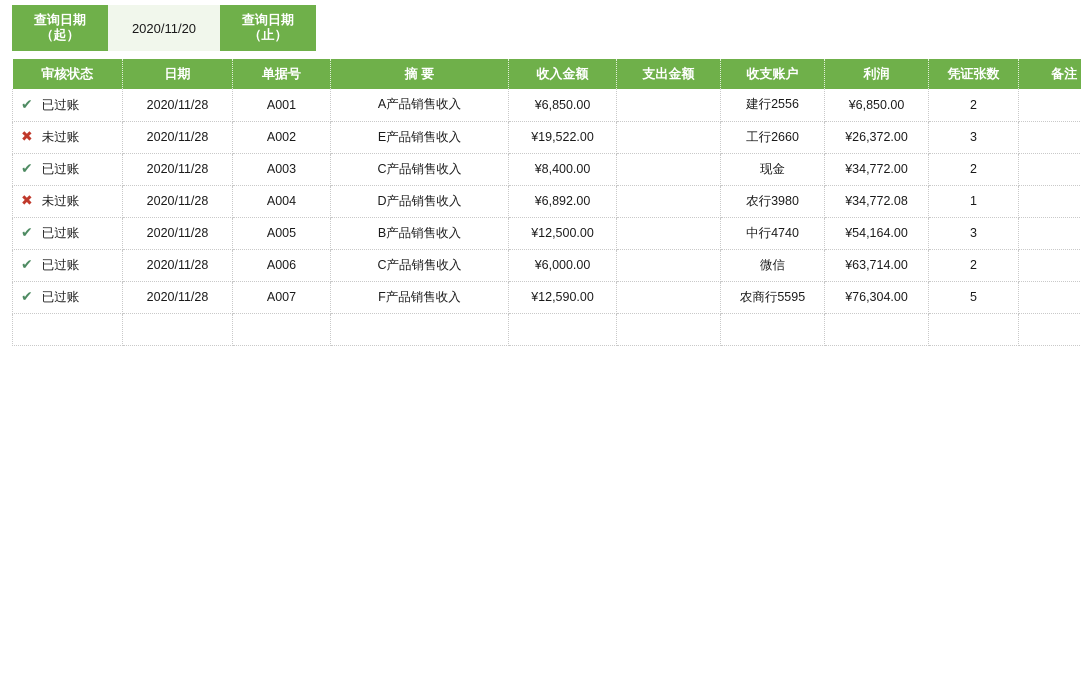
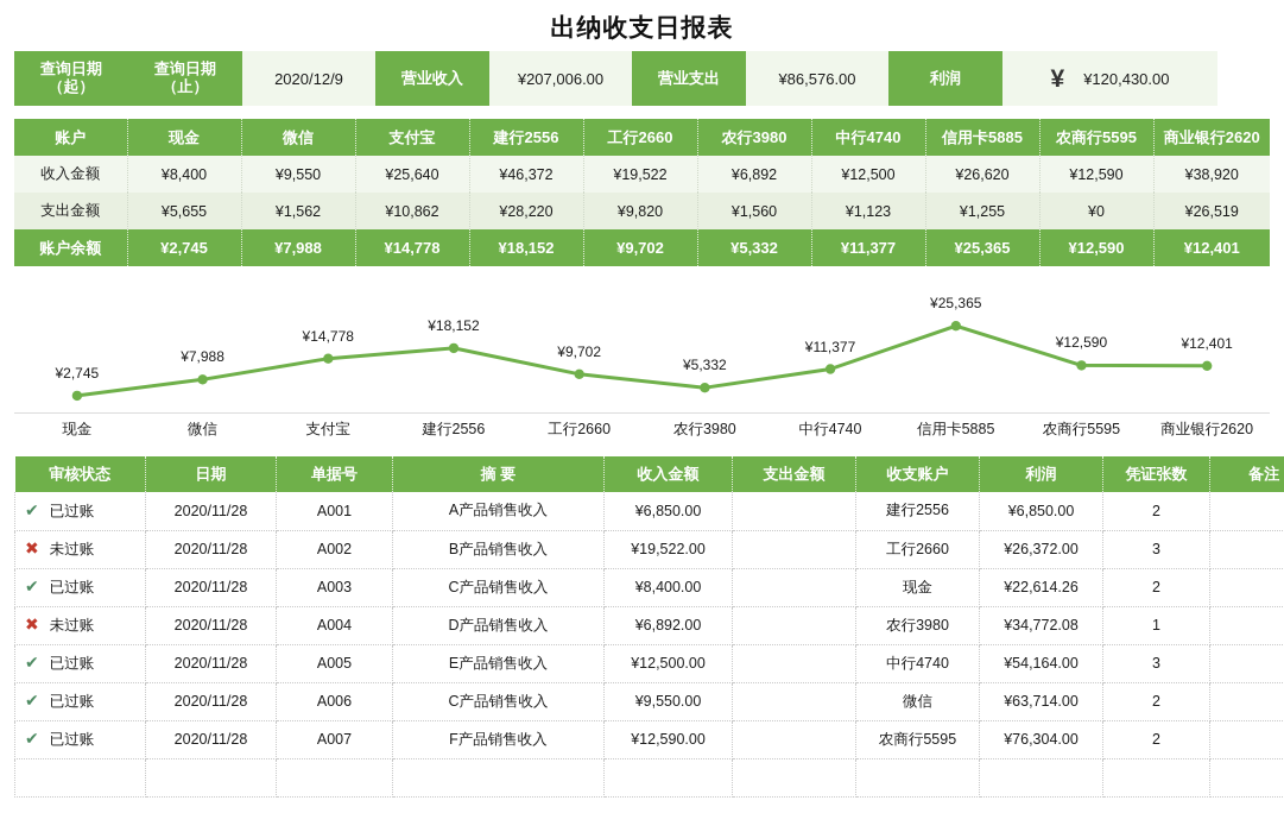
+ 出纳收支日报表
  查询日期
  （起）
- 2020/11/20
  查询日期
  （止）
+ 2020/12/9
+ 营业收入
+ ¥207,006.00
+ 营业支出
+ ¥86,576.00
+ 利润
+ ¥
+ ¥120,430.00
+ 账户	现金	微信	支付宝	建行2556	工行2660	农行3980	中行4740	信用卡5885	农商行5595	商业银行2620
+ 收入金额	¥8,400	¥9,550	¥25,640	¥46,372	¥19,522	¥6,892	¥12,500	¥26,620	¥12,590	¥38,920
+ 支出金额	¥5,655	¥1,562	¥10,862	¥28,220	¥9,820	¥1,560	¥1,123	¥1,255	¥0	¥26,519
+ 账户余额	¥2,745	¥7,988	¥14,778	¥18,152	¥9,702	¥5,332	¥11,377	¥25,365	¥12,590	¥12,401
+ ¥2,745
+ ¥7,988
+ ¥14,778
+ ¥18,152
+ ¥9,702
+ ¥5,332
+ ¥11,377
+ ¥25,365
+ ¥12,590
+ ¥12,401
+ 现金
+ 微信
+ 支付宝
+ 建行2556
+ 工行2660
+ 农行3980
+ 中行4740
+ 信用卡5885
+ 农商行5595
+ 商业银行2620
  审核状态	日期	单据号	摘 要	收入金额	支出金额	收支账户	利润	凭证张数	备注
  ✔ 已过账	2020/11/28	A001	A产品销售收入	¥6,850.00		建行2556	¥6,850.00	2
- ✖ 未过账	2020/11/28	A002	E产品销售收入	¥19,522.00		工行2660	¥26,372.00	3
+ ✖ 未过账	2020/11/28	A002	B产品销售收入	¥19,522.00		工行2660	¥26,372.00	3
- ✔ 已过账	2020/11/28	A003	C产品销售收入	¥8,400.00		现金	¥34,772.00	2
+ ✔ 已过账	2020/11/28	A003	C产品销售收入	¥8,400.00		现金	¥22,614.26	2
  ✖ 未过账	2020/11/28	A004	D产品销售收入	¥6,892.00		农行3980	¥34,772.08	1
- ✔ 已过账	2020/11/28	A005	B产品销售收入	¥12,500.00		中行4740	¥54,164.00	3
+ ✔ 已过账	2020/11/28	A005	E产品销售收入	¥12,500.00		中行4740	¥54,164.00	3
- ✔ 已过账	2020/11/28	A006	C产品销售收入	¥6,000.00		微信	¥63,714.00	2
+ ✔ 已过账	2020/11/28	A006	C产品销售收入	¥9,550.00		微信	¥63,714.00	2
- ✔ 已过账	2020/11/28	A007	F产品销售收入	¥12,590.00		农商行5595	¥76,304.00	5
+ ✔ 已过账	2020/11/28	A007	F产品销售收入	¥12,590.00		农商行5595	¥76,304.00	2
